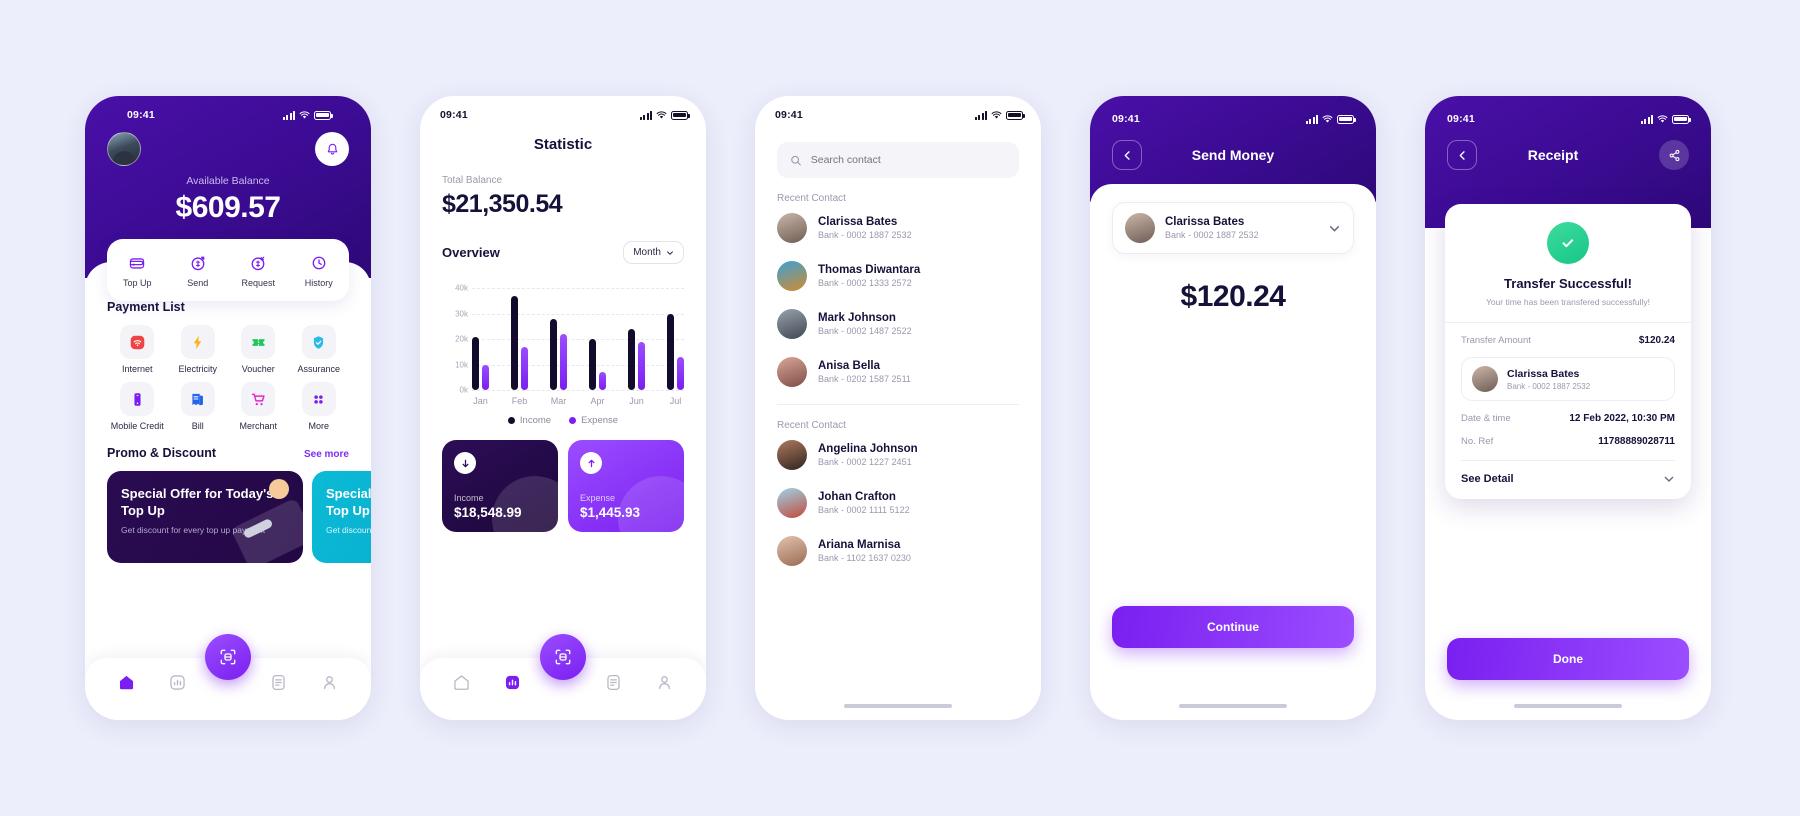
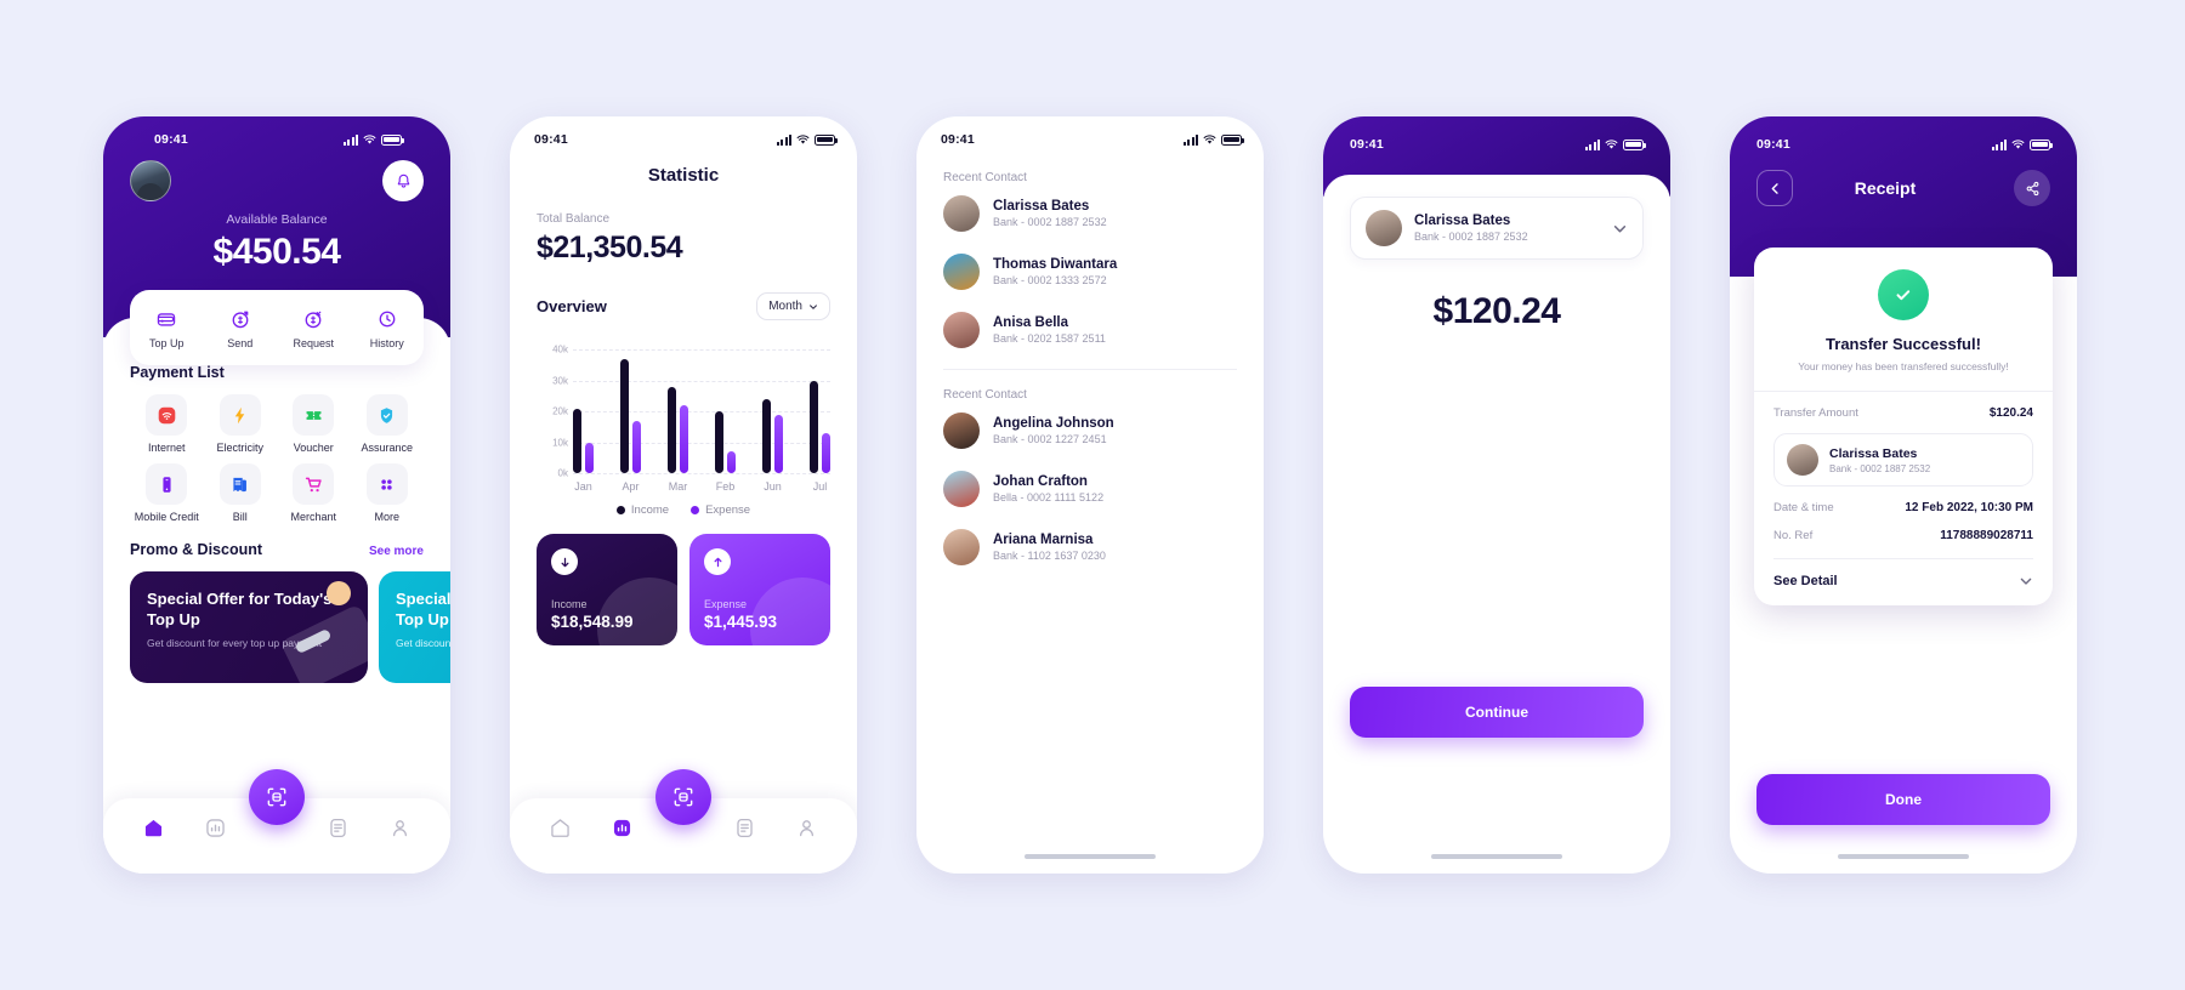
  09:41
  Available Balance
- $609.57
+ $450.54
  Top Up
  Send
  Request
  History
  Payment List
  Internet
  Electricity
  Voucher
  Assurance
  Mobile Credit
  Bill
  Merchant
  More
  Promo & Discount
  See more
  Special Offer for Today' Top Up
  Get discount for every top up pa
  Get discoun
  09:41
  Statistic
  Total Balance
  $21,350.54
  Overview
  Month
  40k
  30k
  20k
  10k
  0k
  Jan
- Feb
+ Apr
  Mar
- Apr
+ Feb
  Jun
  Jul
  Income
  Expense
  Income
  $18,548.99
  Expense
  $1,445.93
  09:41
- Search contact
  Recent Contact
  Clarissa Bates
  Bank - 0002 1887 2532
  Thomas Diwantara
  Bank - 0002 1333 2572
- Mark Johnson
- Bank - 0002 1487 2522
  Anisa Bella
  Bank - 0202 1587 2511
  Recent Contact
  Angelina Johnson
  Bank - 0002 1227 2451
  Johan Crafton
- Bank - 0002 1111 5122
+ Bella - 0002 1111 5122
  Ariana Marnisa
  Bank - 1102 1637 0230
  09:41
- Send Money
  Clarissa Bates
  Bank - 0002 1887 2532
  $120.24
  Continue
  09:41
  Receipt
  Transfer Successful!
- Your time has been transfered successfully!
+ Your money has been transfered successfully!
  Transfer Amount
  $120.24
  Clarissa Bates
  Bank - 0002 1887 2532
  Date & time
  12 Feb 2022, 10:30 PM
  No. Ref
  11788889028711
  See Detail
  Done
